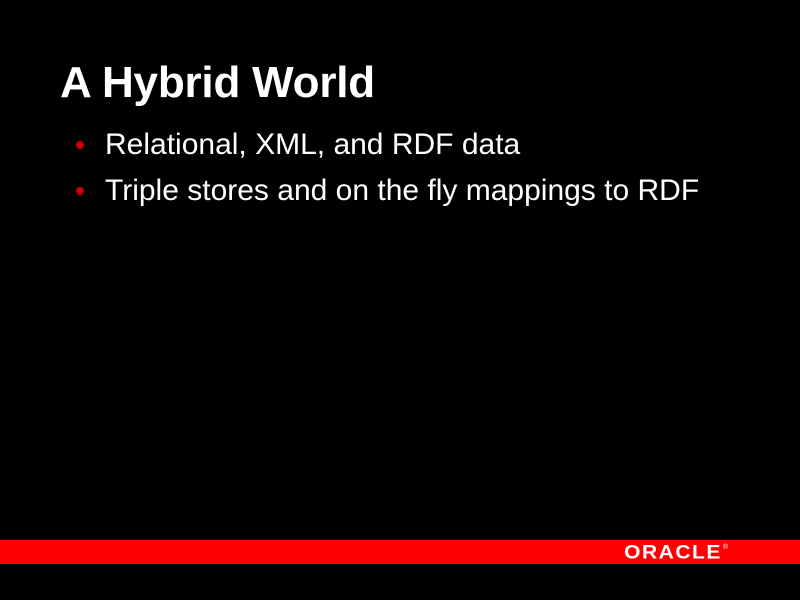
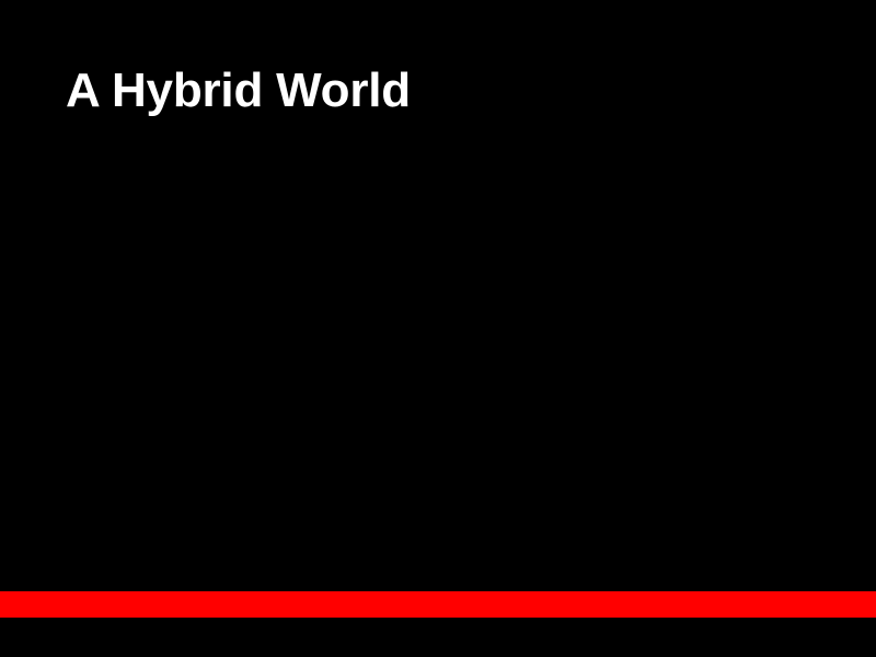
  A Hybrid World
- Relational, XML, and RDF data
- Triple stores and on the fly mappings to RDF
- ORACLE
